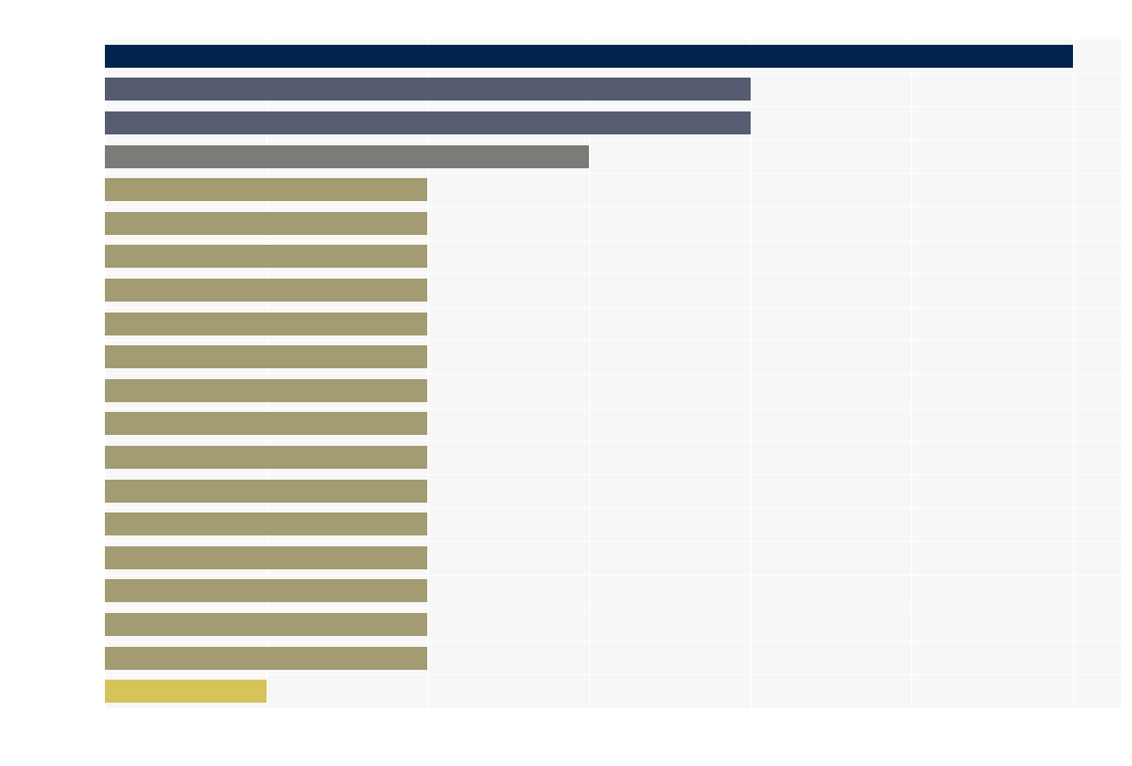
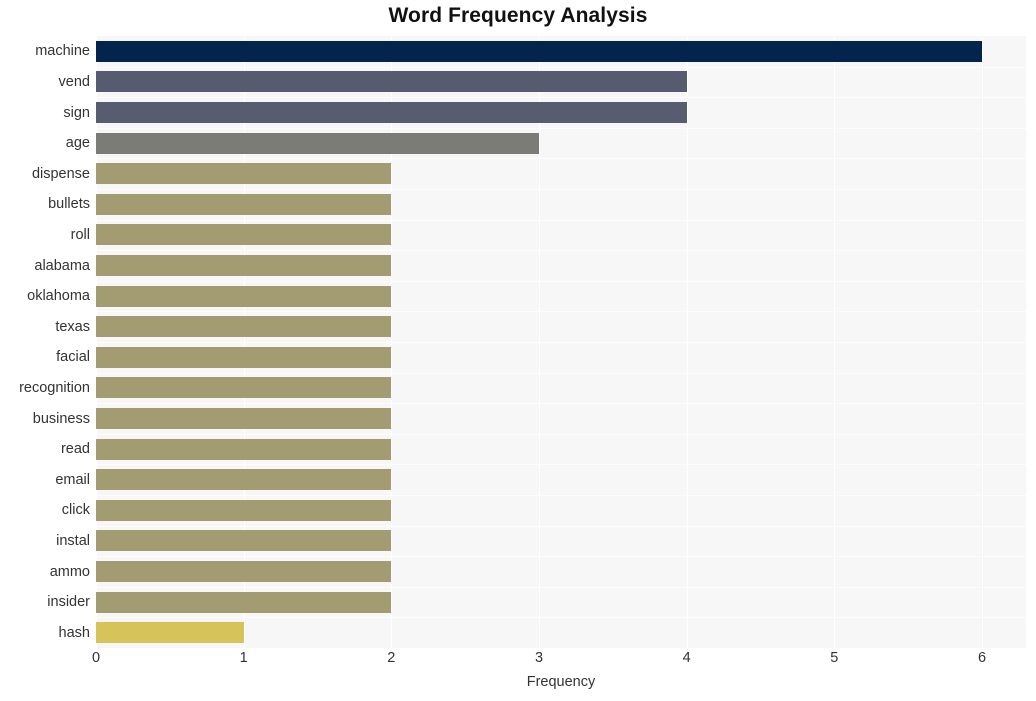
+ Word Frequency Analysis
+ machine
+ vend
+ sign
+ age
+ dispense
+ bullets
+ roll
+ alabama
+ oklahoma
+ texas
+ facial
+ recognition
+ business
+ read
+ email
+ click
+ instal
+ ammo
+ insider
+ hash
+ 0
+ 1
+ 2
+ 3
+ 4
+ 5
+ 6
+ Frequency
